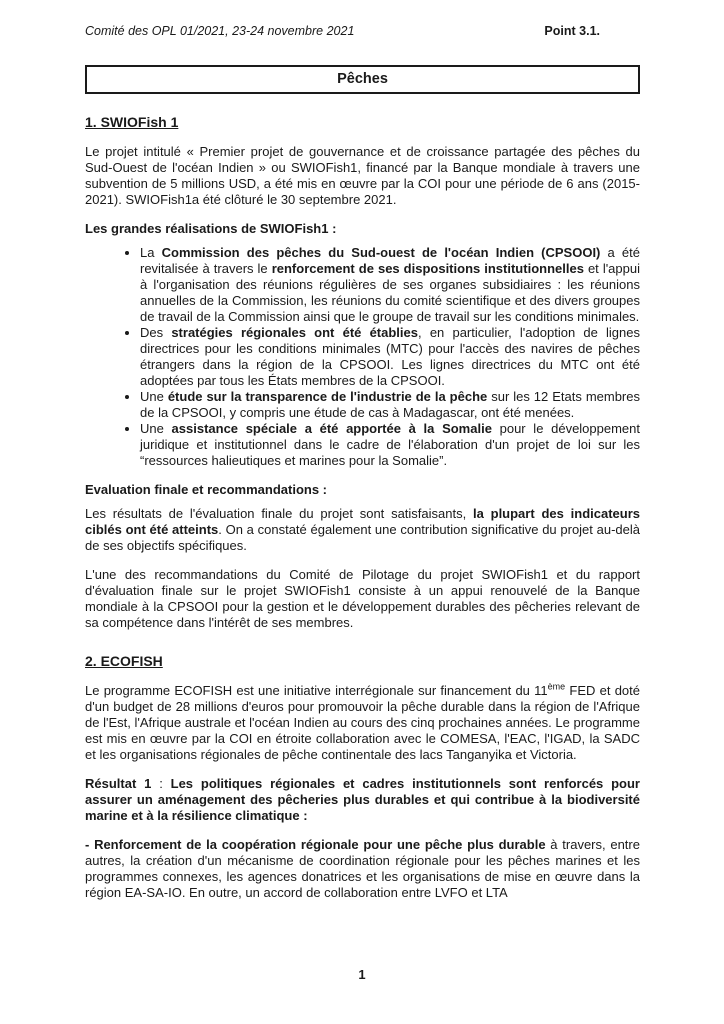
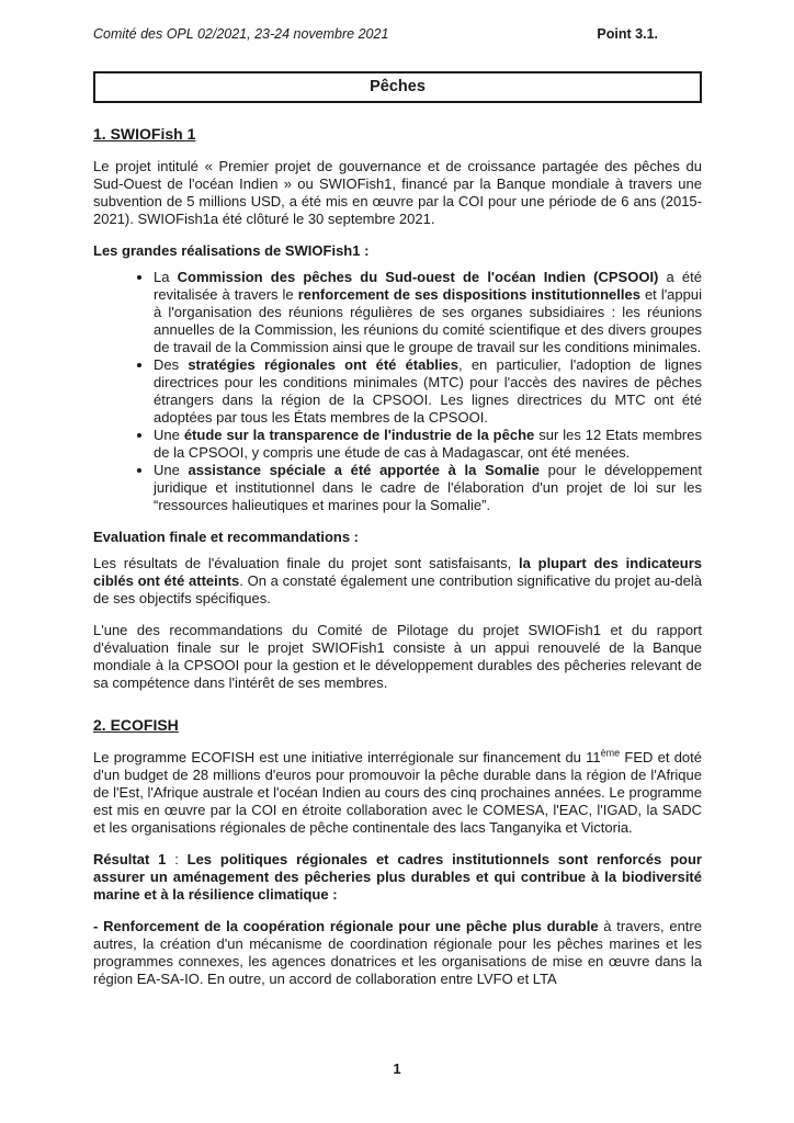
- Comité des OPL 01/2021, 23-24 novembre 2021
+ Comité des OPL 02/2021, 23-24 novembre 2021
  Point 3.1.
  Pêches
  1. SWIOFish 1
  Le projet intitulé « Premier projet de gouvernance et de croissance partagée des pêches du Sud-Ouest de l'océan Indien » ou SWIOFish1, financé par la Banque mondiale à travers une subvention de 5 millions USD, a été mis en œuvre par la COI pour une période de 6 ans (2015-2021). SWIOFish1a été clôturé le 30 septembre 2021.
  Les grandes réalisations de SWIOFish1 :
  La Commission des pêches du Sud-ouest de l'océan Indien (CPSOOI) a été revitalisée à travers le renforcement de ses dispositions institutionnelles et l'appui à l'organisation des réunions régulières de ses organes subsidiaires : les réunions annuelles de la Commission, les réunions du comité scientifique et des divers groupes de travail de la Commission ainsi que le groupe de travail sur les conditions minimales.
  Des stratégies régionales ont été établies, en particulier, l'adoption de lignes directrices pour les conditions minimales (MTC) pour l'accès des navires de pêches étrangers dans la région de la CPSOOI. Les lignes directrices du MTC ont été adoptées par tous les États membres de la CPSOOI.
  Une étude sur la transparence de l'industrie de la pêche sur les 12 Etats membres de la CPSOOI, y compris une étude de cas à Madagascar, ont été menées.
  Une assistance spéciale a été apportée à la Somalie pour le développement juridique et institutionnel dans le cadre de l'élaboration d'un projet de loi sur les “ressources halieutiques et marines pour la Somalie”.
  Evaluation finale et recommandations :
  Les résultats de l'évaluation finale du projet sont satisfaisants, la plupart des indicateurs ciblés ont été atteints. On a constaté également une contribution significative du projet au-delà de ses objectifs spécifiques.
  L'une des recommandations du Comité de Pilotage du projet SWIOFish1 et du rapport d'évaluation finale sur le projet SWIOFish1 consiste à un appui renouvelé de la Banque mondiale à la CPSOOI pour la gestion et le développement durables des pêcheries relevant de sa compétence dans l'intérêt de ses membres.
  2. ECOFISH
  Le programme ECOFISH est une initiative interrégionale sur financement du 11ème FED et doté d'un budget de 28 millions d'euros pour promouvoir la pêche durable dans la région de l'Afrique de l'Est, l'Afrique australe et l'océan Indien au cours des cinq prochaines années. Le programme est mis en œuvre par la COI en étroite collaboration avec le COMESA, l'EAC, l'IGAD, la SADC et les organisations régionales de pêche continentale des lacs Tanganyika et Victoria.
  Résultat 1 : Les politiques régionales et cadres institutionnels sont renforcés pour assurer un aménagement des pêcheries plus durables et qui contribue à la biodiversité marine et à la résilience climatique :
  - Renforcement de la coopération régionale pour une pêche plus durable à travers, entre autres, la création d'un mécanisme de coordination régionale pour les pêches marines et les programmes connexes, les agences donatrices et les organisations de mise en œuvre dans la région EA-SA-IO. En outre, un accord de collaboration entre LVFO et LTA
  1
